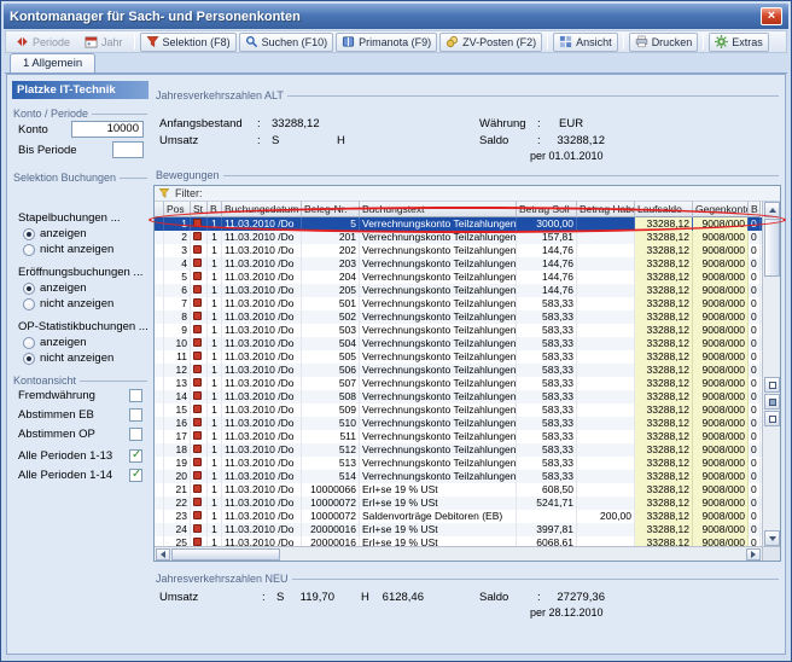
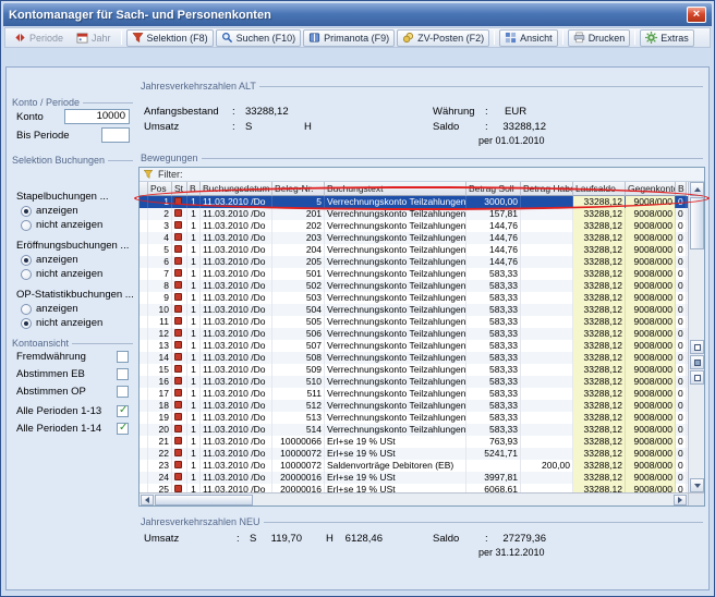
  Kontomanager für Sach- und Personenkonten
  ×
  Periode
  Jahr
  Selektion (F8)
  Suchen (F10)
  Primanota (F9)
  ZV-Posten (F2)
  Ansicht
  Drucken
  Extras
- 1 Allgemein
- Platzke IT-Technik
  Konto / Periode
  Konto
  10000
  Bis Periode
  Selektion Buchungen
  Stapelbuchungen ...
  anzeigen
  nicht anzeigen
  Eröffnungsbuchungen ...
  anzeigen
  nicht anzeigen
  OP-Statistikbuchungen ...
  anzeigen
  nicht anzeigen
  Kontoansicht
  Fremdwährung
  Abstimmen EB
  Abstimmen OP
  Alle Perioden 1-13
  Alle Perioden 1-14
  Jahresverkehrszahlen ALT
  Anfangsbestand
  :
  33288,12
  Währung
  :
  EUR
  Umsatz
  :
  S
  H
  Saldo
  :
  33288,12
  per 01.01.2010
  Bewegungen
  Filter:
  Pos
  St
  B
  Buchungsdatum
  Beleg-Nr.
  Buchungstext
  Betrag Soll
  Betrag Hab
  Laufsaldo
  Gegenkont
  B
  1
  1
  11.03.2010 /Do
  5
  Verrechnungskonto Teilzahlungen
  3000,00
  33288,12
  9008/000
  0
  2
  1
  11.03.2010 /Do
  201
  Verrechnungskonto Teilzahlungen
  157,81
  33288,12
  9008/000
  0
  3
  1
  11.03.2010 /Do
  202
  Verrechnungskonto Teilzahlungen
  144,76
  33288,12
  9008/000
  0
  4
  1
  11.03.2010 /Do
  203
  Verrechnungskonto Teilzahlungen
  144,76
  33288,12
  9008/000
  0
  5
  1
  11.03.2010 /Do
  204
  Verrechnungskonto Teilzahlungen
  144,76
  33288,12
  9008/000
  0
  6
  1
  11.03.2010 /Do
  205
  Verrechnungskonto Teilzahlungen
  144,76
  33288,12
  9008/000
  0
  7
  1
  11.03.2010 /Do
  501
  Verrechnungskonto Teilzahlungen
  583,33
  33288,12
  9008/000
  0
  8
  1
  11.03.2010 /Do
  502
  Verrechnungskonto Teilzahlungen
  583,33
  33288,12
  9008/000
  0
  9
  1
  11.03.2010 /Do
  503
  Verrechnungskonto Teilzahlungen
  583,33
  33288,12
  9008/000
  0
  10
  1
  11.03.2010 /Do
  504
  Verrechnungskonto Teilzahlungen
  583,33
  33288,12
  9008/000
  0
  11
  1
  11.03.2010 /Do
  505
  Verrechnungskonto Teilzahlungen
  583,33
  33288,12
  9008/000
  0
  12
  1
  11.03.2010 /Do
  506
  Verrechnungskonto Teilzahlungen
  583,33
  33288,12
  9008/000
  0
  13
  1
  11.03.2010 /Do
  507
  Verrechnungskonto Teilzahlungen
  583,33
  33288,12
  9008/000
  0
  14
  1
  11.03.2010 /Do
  508
  Verrechnungskonto Teilzahlungen
  583,33
  33288,12
  9008/000
  0
  15
  1
  11.03.2010 /Do
  509
  Verrechnungskonto Teilzahlungen
  583,33
  33288,12
  9008/000
  0
  16
  1
  11.03.2010 /Do
  510
  Verrechnungskonto Teilzahlungen
  583,33
  33288,12
  9008/000
  0
  17
  1
  11.03.2010 /Do
  511
  Verrechnungskonto Teilzahlungen
  583,33
  33288,12
  9008/000
  0
  18
  1
  11.03.2010 /Do
  512
  Verrechnungskonto Teilzahlungen
  583,33
  33288,12
  9008/000
  0
  19
  1
  11.03.2010 /Do
  513
  Verrechnungskonto Teilzahlungen
  583,33
  33288,12
  9008/000
  0
  20
  1
  11.03.2010 /Do
  514
  Verrechnungskonto Teilzahlungen
  583,33
  33288,12
  9008/000
  0
  21
  1
  11.03.2010 /Do
  10000066
  Erl+se 19 % USt
- 608,50
+ 763,93
  33288,12
  9008/000
  0
  22
  1
  11.03.2010 /Do
  10000072
  Erl+se 19 % USt
  5241,71
  33288,12
  9008/000
  0
  23
  1
  11.03.2010 /Do
  10000072
  Saldenvorträge Debitoren (EB)
  200,00
  33288,12
  9008/000
  0
  24
  1
  11.03.2010 /Do
  20000016
  Erl+se 19 % USt
  3997,81
  33288,12
  9008/000
  0
  25
  1
  11.03.2010 /Do
  20000016
  Erl+se 19 % USt
  6068,61
  33288,12
  9008/000
  0
  Jahresverkehrszahlen NEU
  Umsatz
  :
  S
  119,70
  H
  6128,46
  Saldo
  :
  27279,36
- per 28.12.2010
+ per 31.12.2010
